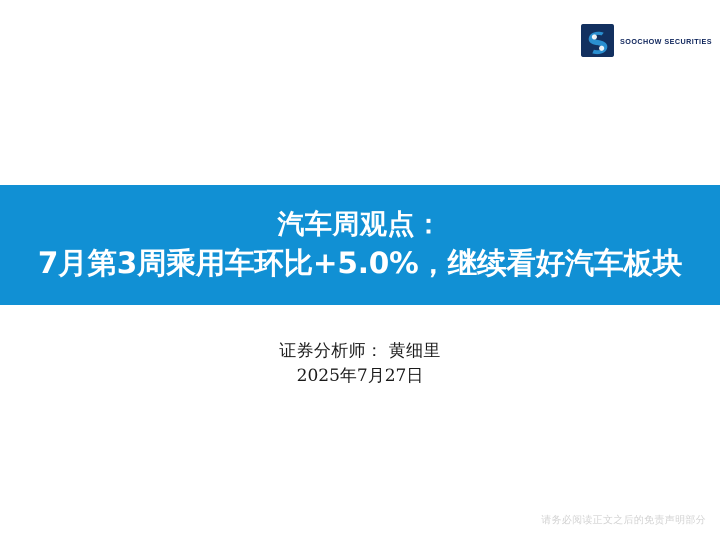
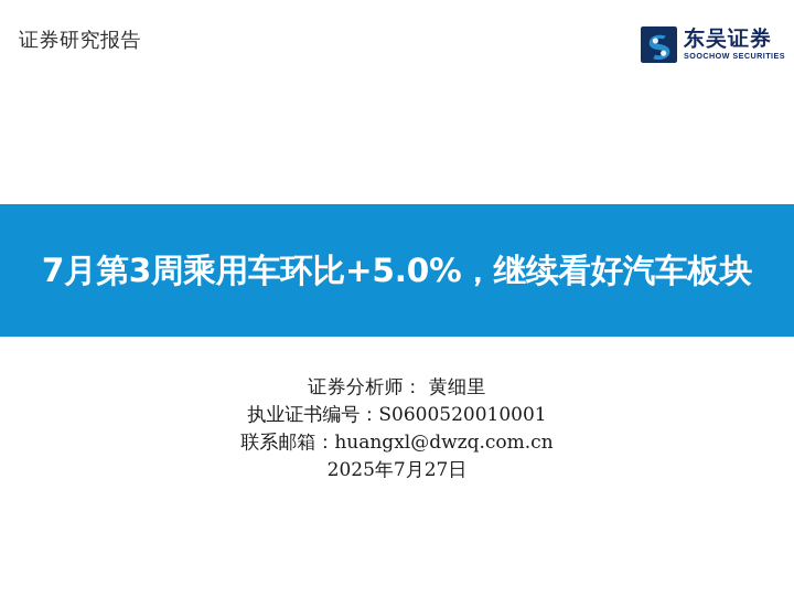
+ 证券研究报告
+ 东吴证券
  SOOCHOW SECURITIES
- 汽车周观点：
  7月第3周乘用车环比+5.0%，继续看好汽车板块
  证券分析师： 黄细里
+ 执业证书编号：S0600520010001
+ 联系邮箱：huangxl@dwzq.com.cn
  2025年7月27日
- 请务必阅读正文之后的免责声明部分
